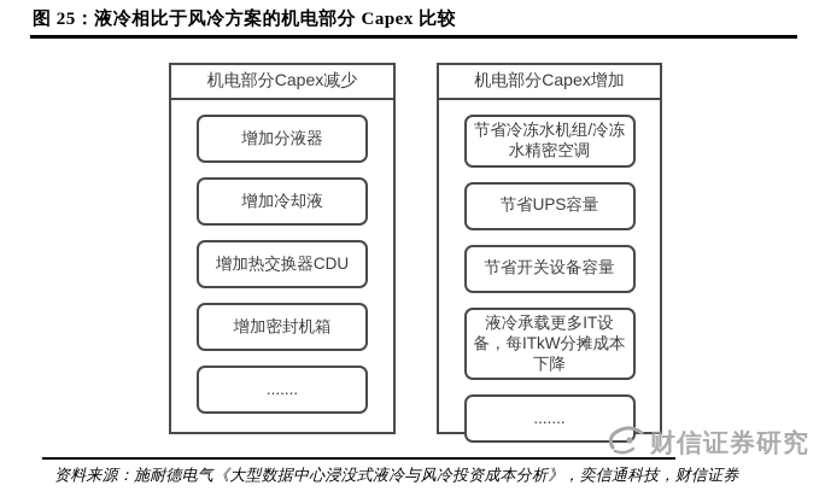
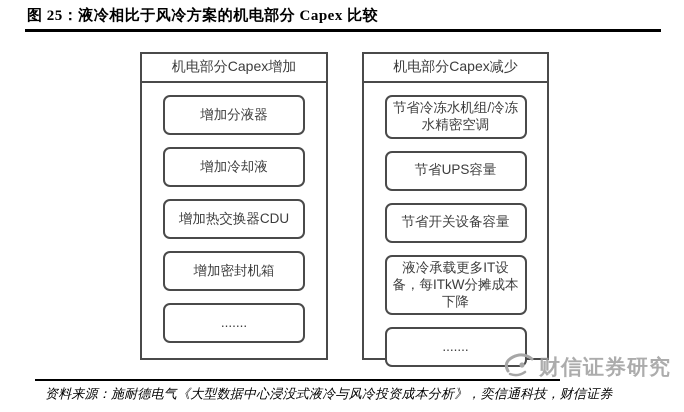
  图 25：液冷相比于风冷方案的机电部分 Capex 比较
- 机电部分Capex减少
+ 机电部分Capex增加
  增加分液器
  增加冷却液
  增加热交换器CDU
  增加密封机箱
  .......
- 机电部分Capex增加
+ 机电部分Capex减少
  节省冷冻水机组/冷冻水精密空调
  节省UPS容量
  节省开关设备容量
  液冷承载更多IT设备，每ITkW分摊成本下降
  .......
  资料来源：施耐德电气《大型数据中心浸没式液冷与风冷投资成本分析》，奕信通科技，财信证券
  财信证券研究
